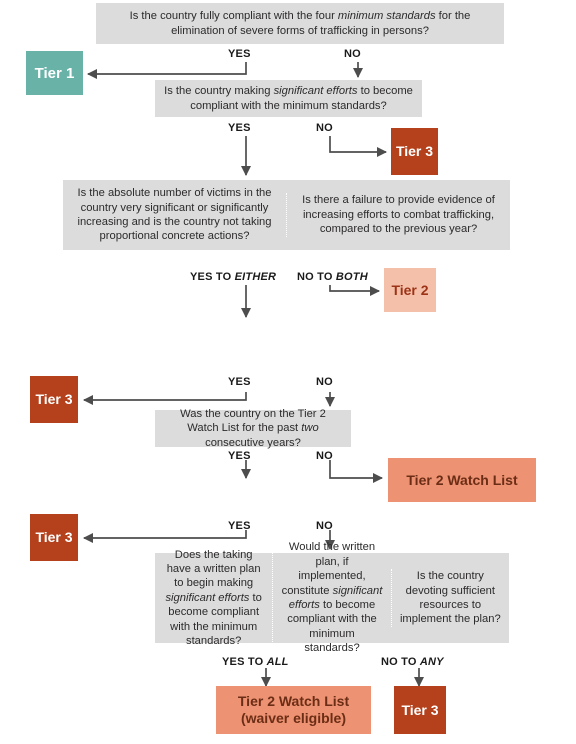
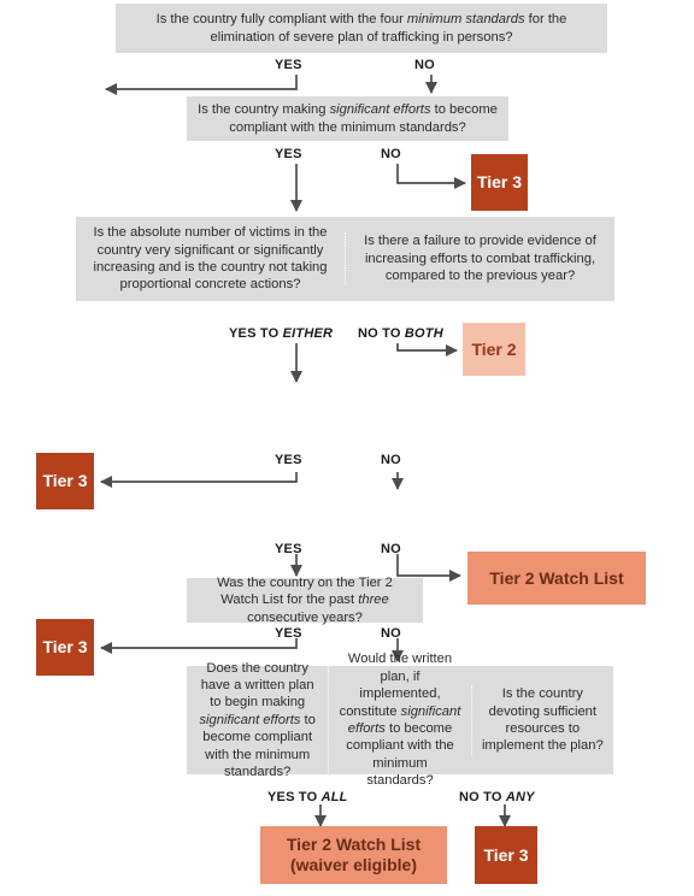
- Is the country fully compliant with the four minimum standards for the elimination of severe forms of trafficking in persons?
+ Is the country fully compliant with the four minimum standards for the elimination of severe plan of trafficking in persons?
  YES
  NO
- Tier 1
  Is the country making significant efforts to become compliant with the minimum standards?
  YES
  NO
  Tier 3
  Is the absolute number of victims in the country very significant or significantly increasing and is the country not taking proportional concrete actions?
  Is there a failure to provide evidence of increasing efforts to combat trafficking, compared to the previous year?
  YES TO EITHER
  NO TO BOTH
  Tier 2
  YES
  NO
  Tier 3
- Was the country on the Tier 2 Watch List for the past two consecutive years?
  YES
  NO
  Tier 2 Watch List
+ Was the country on the Tier 2 Watch List for the past three consecutive years?
  YES
  NO
  Tier 3
- Does the taking have a written plan to begin making significant efforts to become compliant with the minimum standards?
+ Does the country have a written plan to begin making significant efforts to become compliant with the minimum standards?
  Would the written plan, if implemented, constitute significant efforts to become compliant with the minimum standards?
  Is the country devoting sufficient resources to implement the plan?
  YES TO ALL
  NO TO ANY
  Tier 2 Watch List
  (waiver eligible)
  Tier 3
